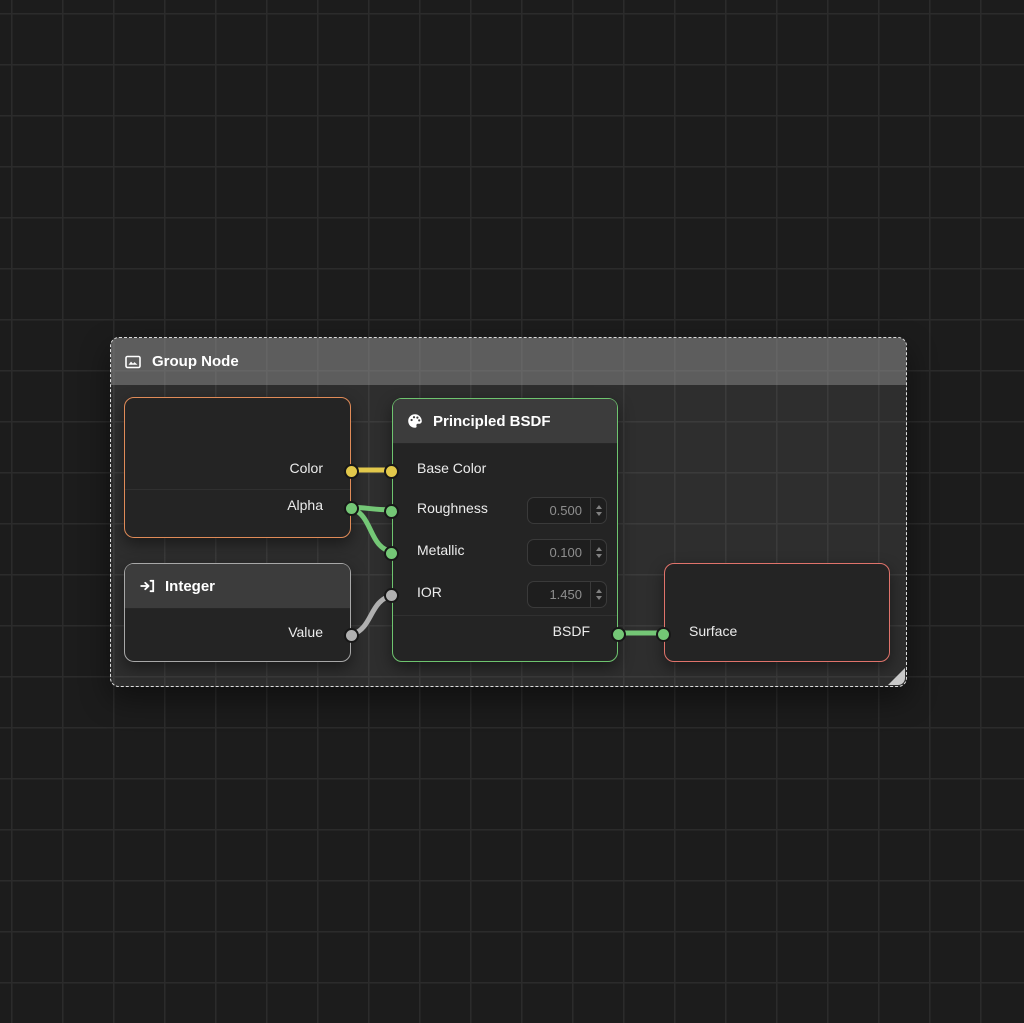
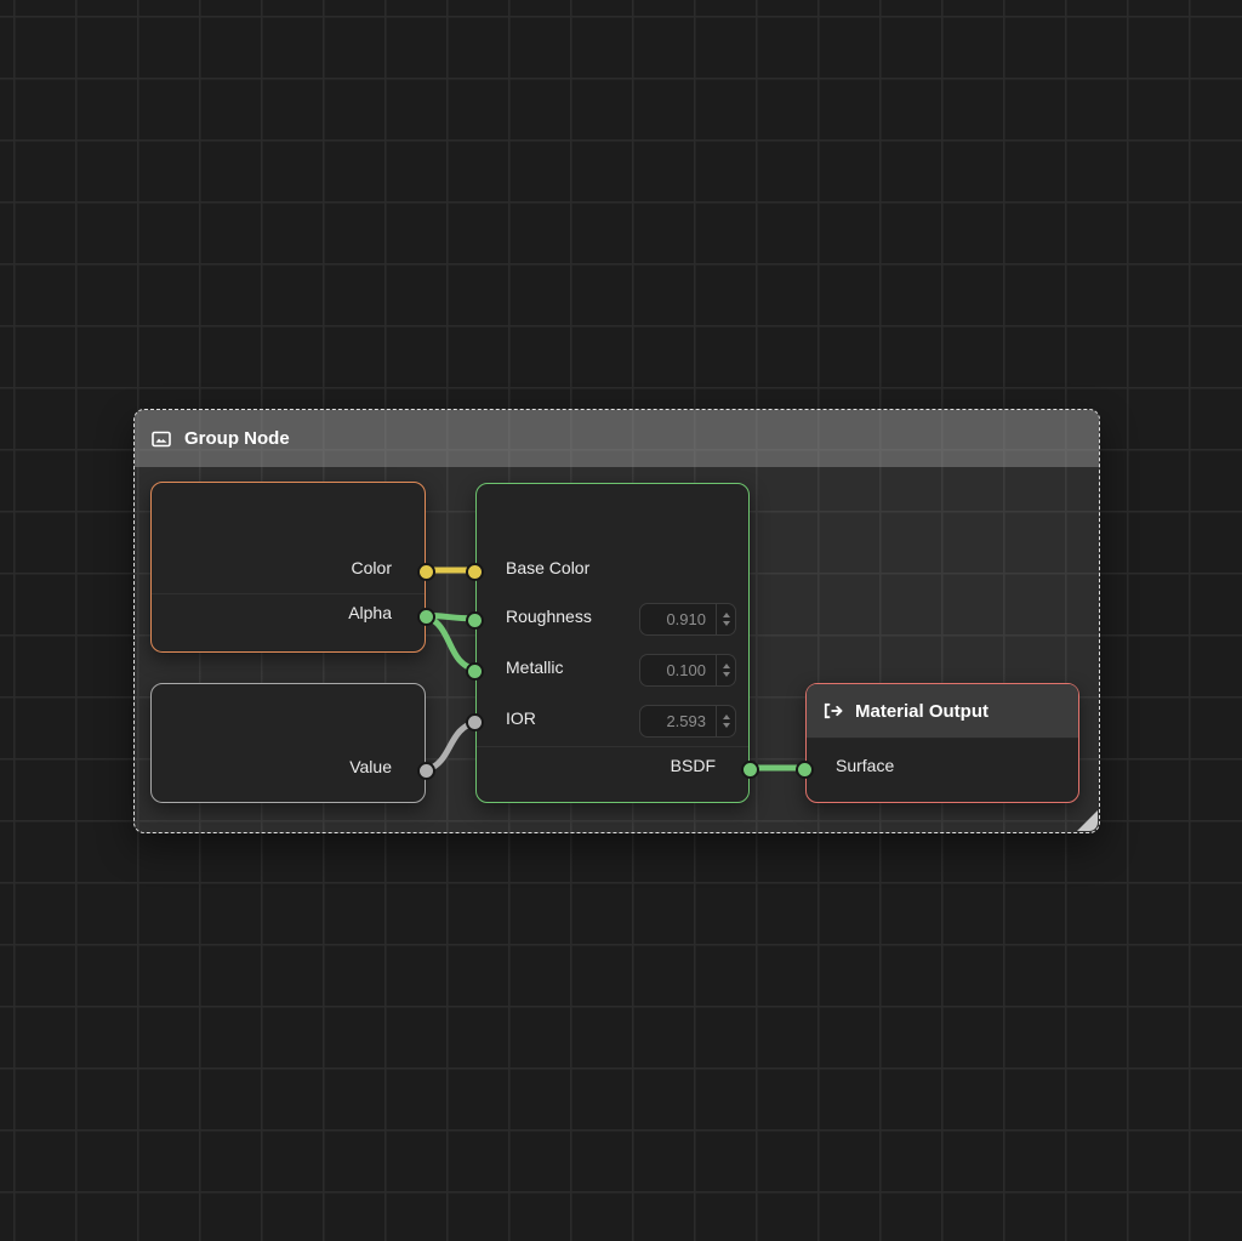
  Group Node
  Color
  Alpha
- Integer
  Value
- Principled BSDF
  Base Color
  Roughness
- 0.500
+ 0.910
  Metallic
  0.100
  IOR
- 1.450
+ 2.593
  BSDF
+ Material Output
  Surface
